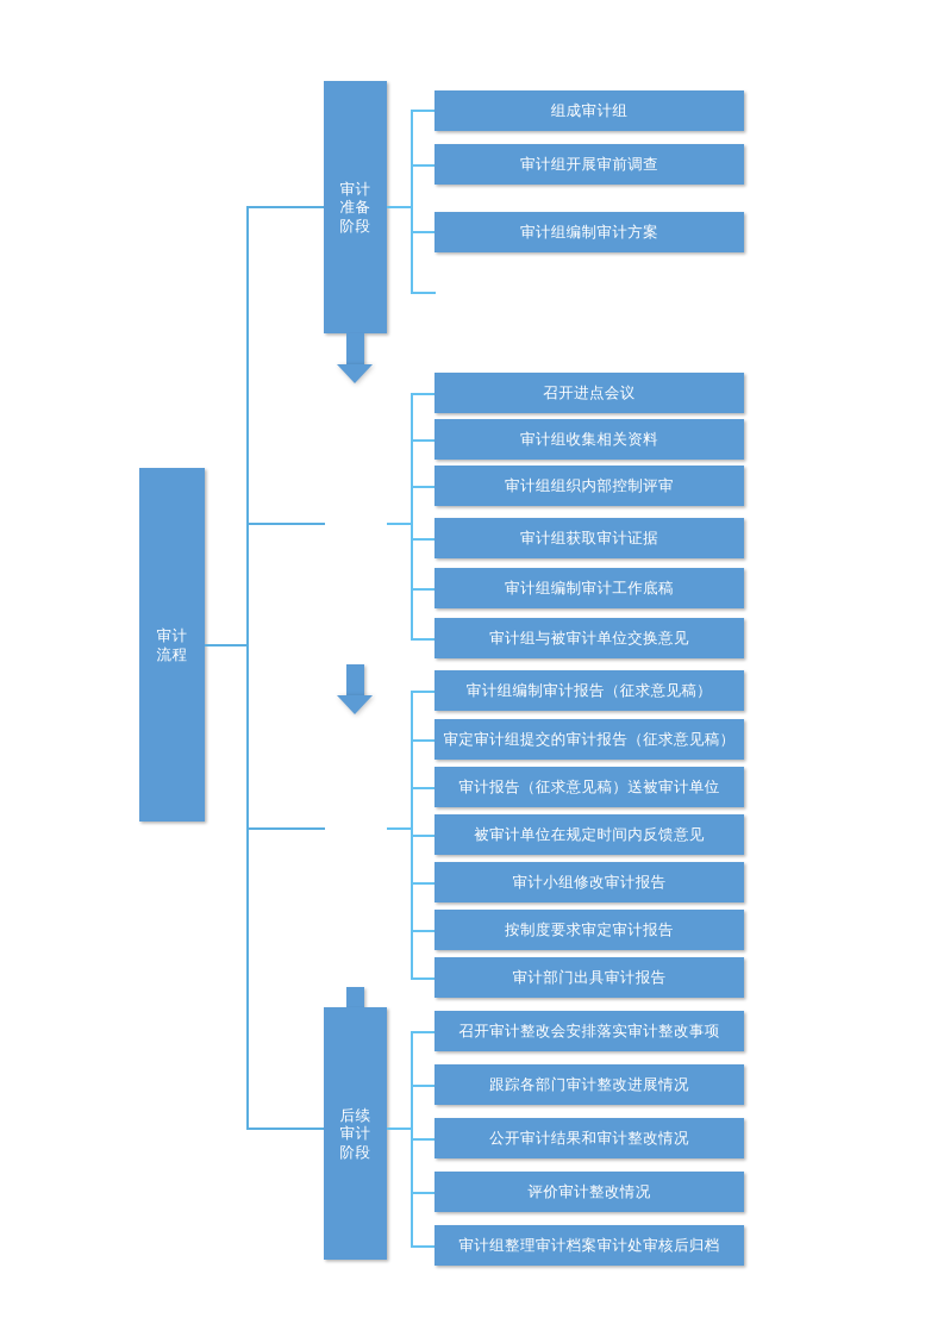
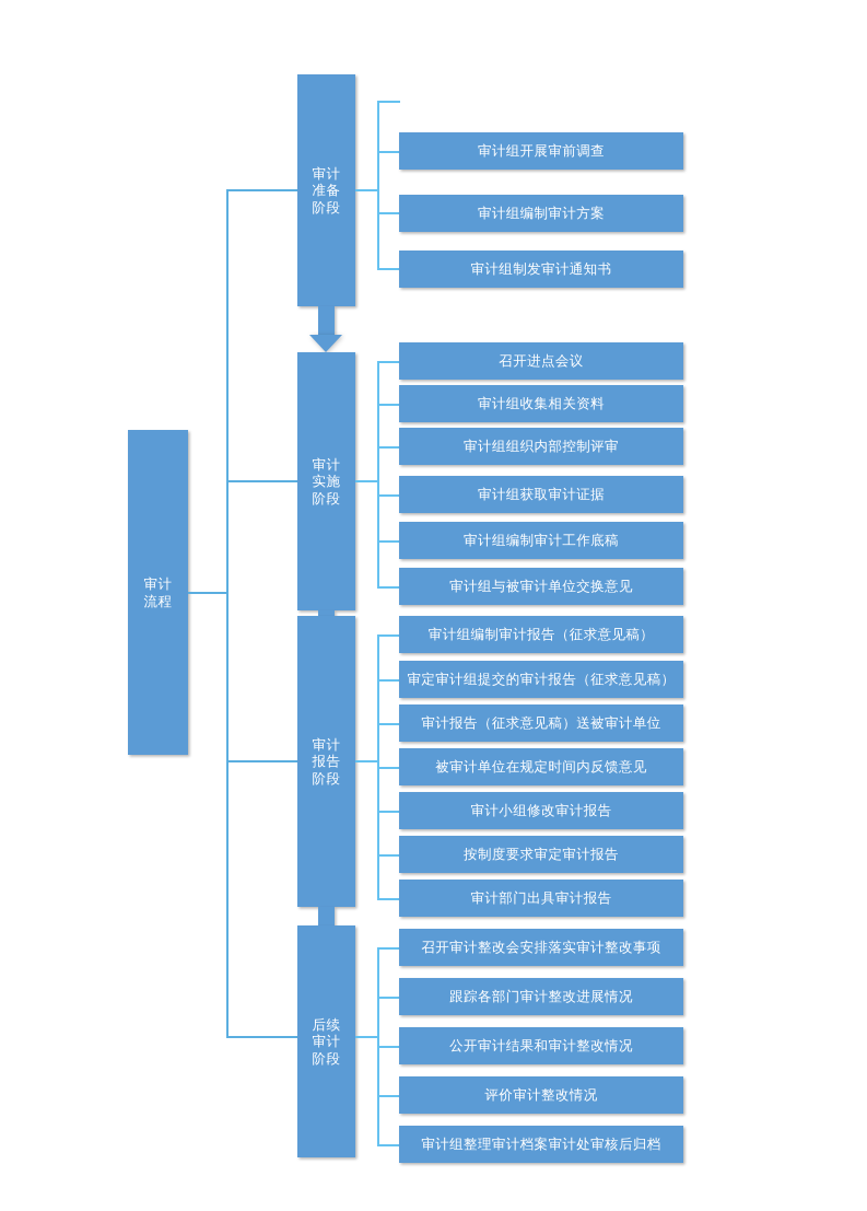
  审计流程
  审计准备阶段
- 组成审计组
  审计组开展审前调查
  审计组编制审计方案
+ 审计组制发审计通知书
+ 审计实施阶段
  召开进点会议
  审计组收集相关资料
  审计组组织内部控制评审
  审计组获取审计证据
  审计组编制审计工作底稿
  审计组与被审计单位交换意见
+ 审计报告阶段
  审计组编制审计报告（征求意见稿）
  审定审计组提交的审计报告（征求意见稿）
  审计报告（征求意见稿）送被审计单位
  被审计单位在规定时间内反馈意见
  审计小组修改审计报告
  按制度要求审定审计报告
  审计部门出具审计报告
  后续审计阶段
  召开审计整改会安排落实审计整改事项
  跟踪各部门审计整改进展情况
  公开审计结果和审计整改情况
  评价审计整改情况
  审计组整理审计档案审计处审核后归档
